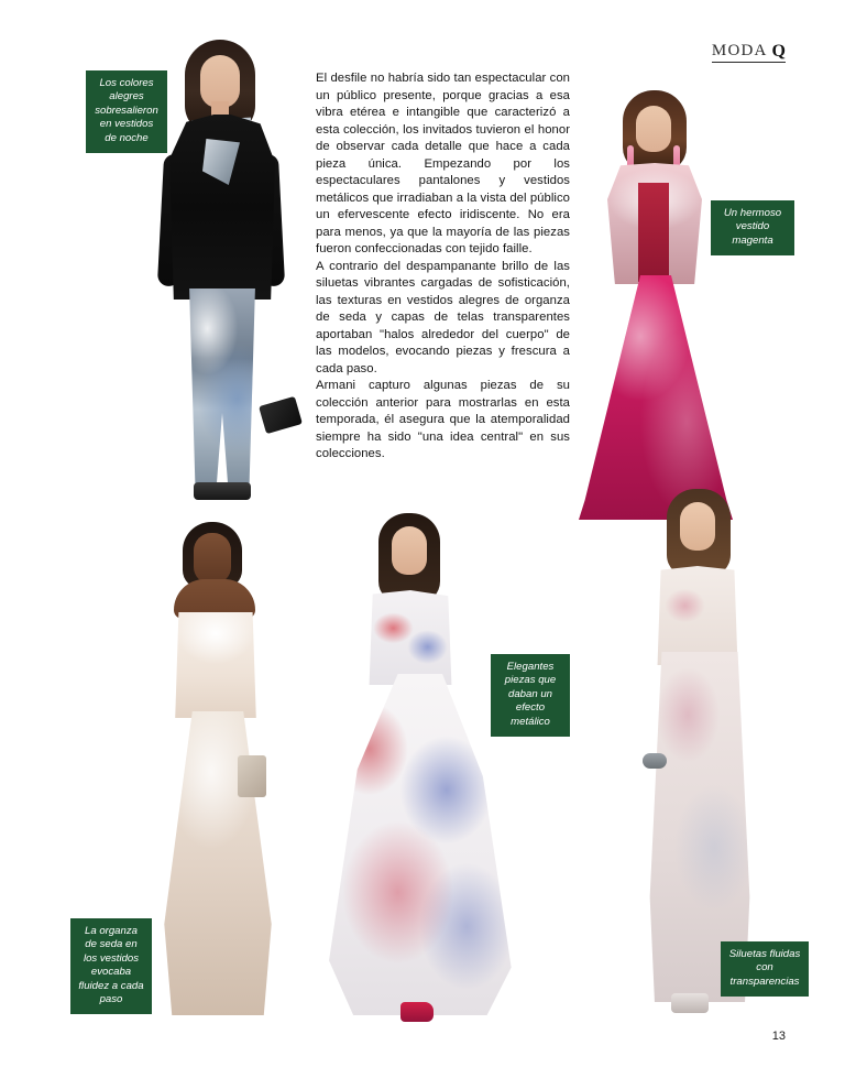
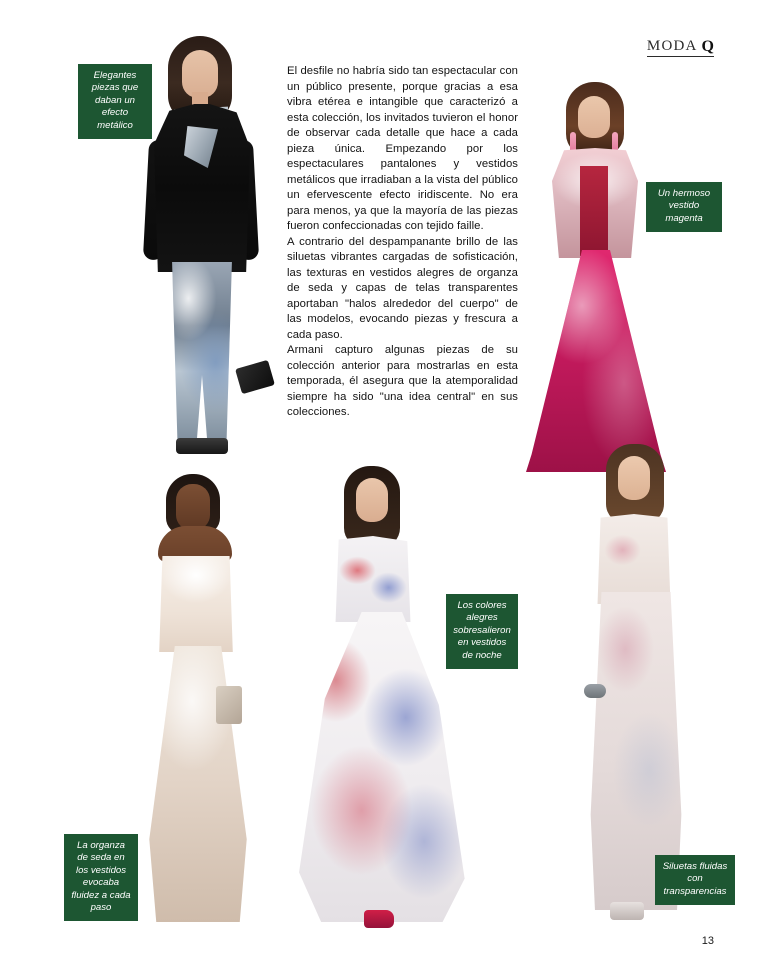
  MODA
  Q
  El desfile no habría sido tan espectacular con un público presente, porque gracias a esa vibra etérea e intangible que caracterizó a esta colección, los invitados tuvieron el honor de observar cada detalle que hace a cada pieza única. Empezando por los espectaculares pantalones y vestidos metálicos que irradiaban a la vista del público un efervescente efecto iridiscente. No era para menos, ya que la mayoría de las piezas fueron confeccionadas con tejido faille.
  A contrario del despampanante brillo de las siluetas vibrantes cargadas de sofisticación, las texturas en vestidos alegres de organza de seda y capas de telas transparentes aportaban "halos alrededor del cuerpo" de las modelos, evocando piezas y frescura a cada paso.
  Armani capturo algunas piezas de su colección anterior para mostrarlas en esta temporada, él asegura que la atemporalidad siempre ha sido "una idea central" en sus colecciones.
- Los colores alegres sobresalieron en vestidos de noche
+ Elegantes piezas que daban un efecto metálico
  Un hermoso vestido magenta
- Elegantes piezas que daban un efecto metálico
+ Los colores alegres sobresalieron en vestidos de noche
  La organza de seda en los vestidos evocaba fluidez a cada paso
  Siluetas fluidas con transparencias
  13
